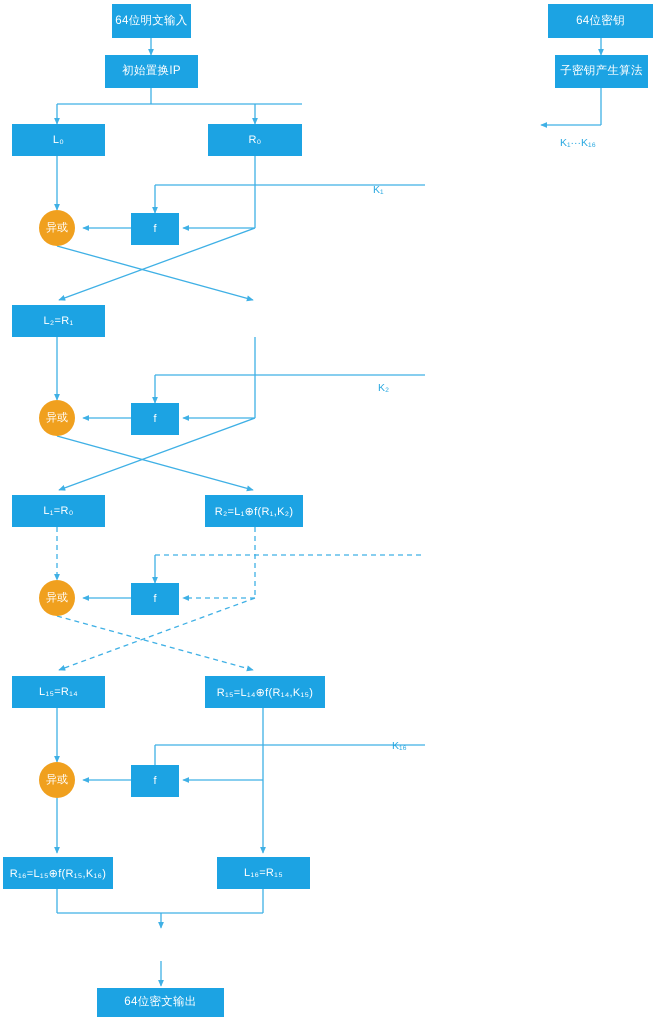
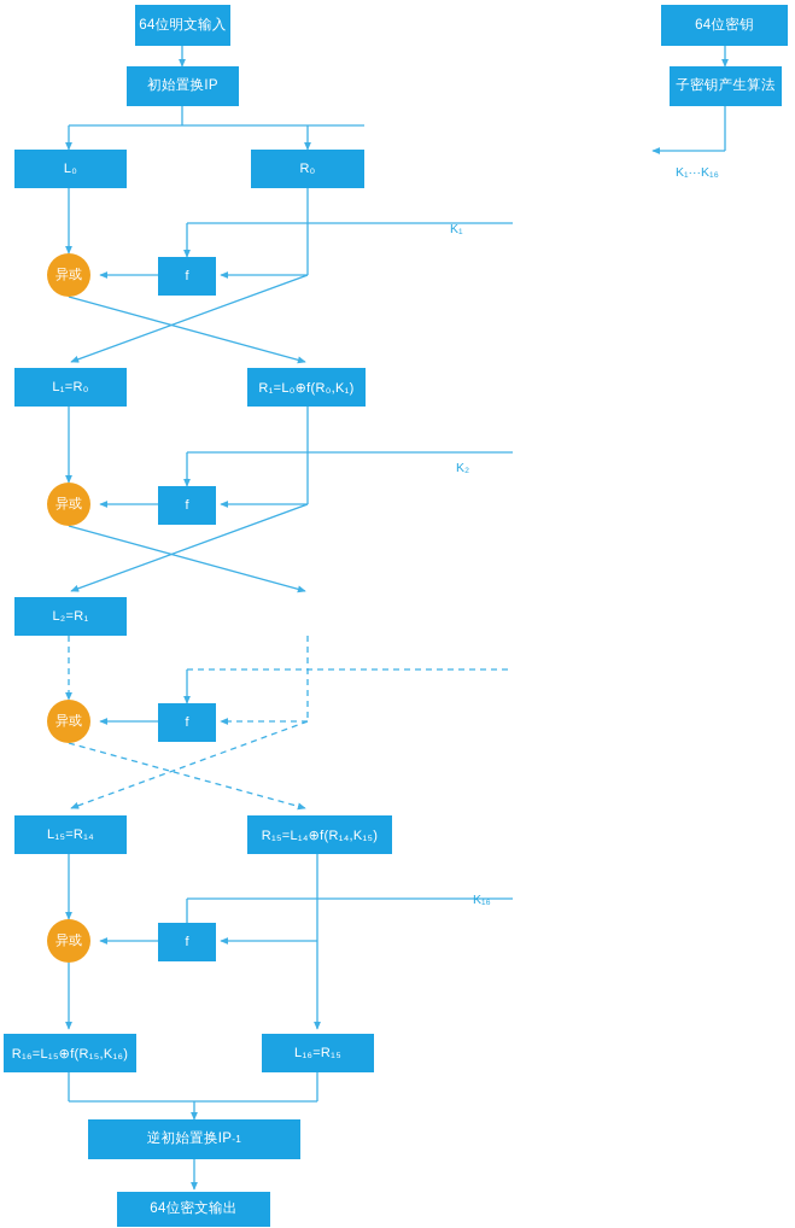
  64位明文输入
  初始置换IP
  L₀
  R₀
  异或
  f
  K₁
- L₂=R₁
+ L₁=R₀
+ R₁=L₀⊕f(R₀,K₁)
  异或
  f
  K₂
- L₁=R₀
+ L₂=R₁
- R₂=L₁⊕f(R₁,K₂)
  异或
  f
  L₁₅=R₁₄
  R₁₅=L₁₄⊕f(R₁₄,K₁₅)
  异或
  f
  K₁₆
  R₁₆=L₁₅⊕f(R₁₅,K₁₆)
  L₁₆=R₁₅
+ 逆初始置换IP
+ -1
  64位密文输出
  64位密钥
  子密钥产生算法
  K₁···K₁₆
